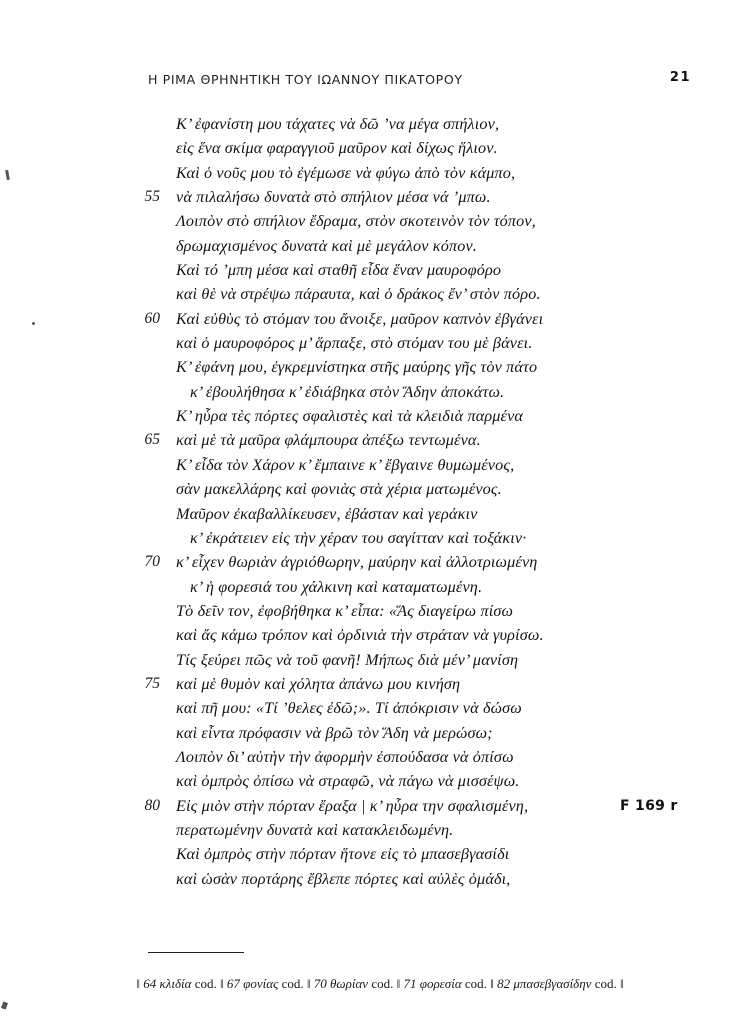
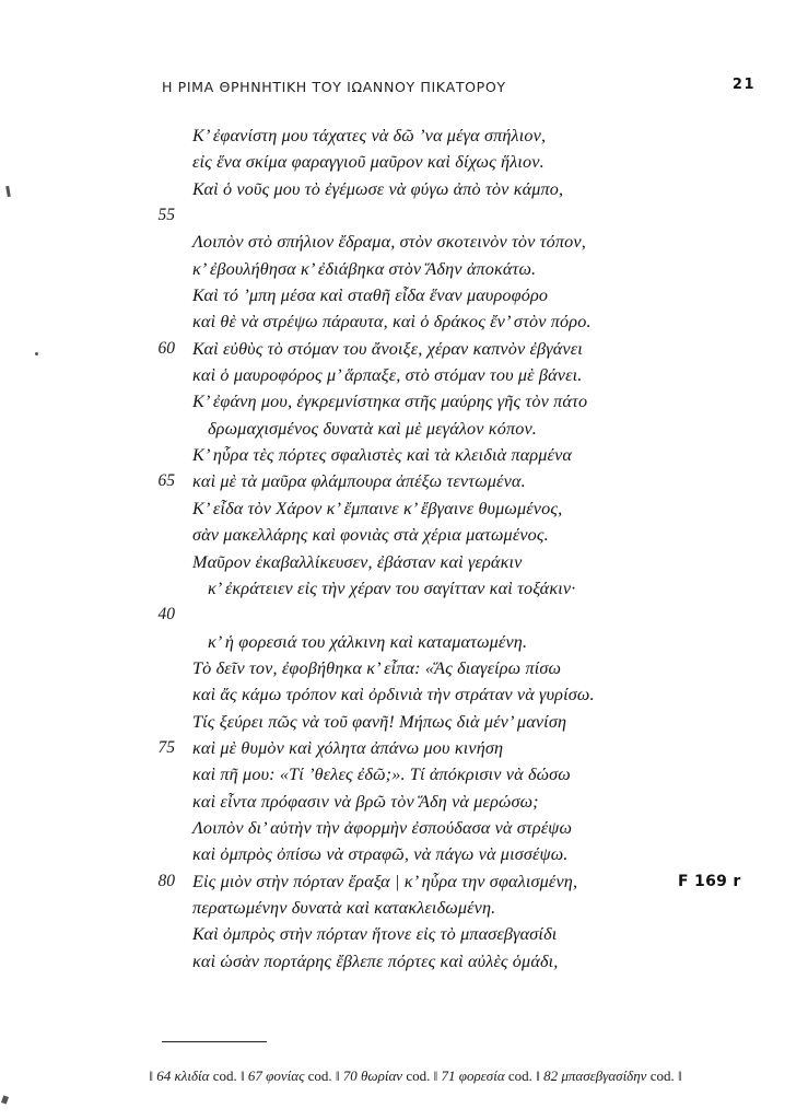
  Η ΡΙΜΑ ΘΡΗΝΗΤΙΚΗ ΤΟΥ ΙΩΑΝΝΟΥ ΠΙΚΑΤΟΡΟΥ
  21
  Κ’ ἐφανίστη μου τάχατες νὰ δῶ ’να μέγα σπήλιον,
  εἰς ἕνα σκίμα φαραγγιοῦ μαῦρον καὶ δίχως ἥλιον.
  Καὶ ὁ νοῦς μου τὸ ἐγέμωσε νὰ φύγω ἀπὸ τὸν κάμπο,
  55
- νὰ πιλαλήσω δυνατὰ στὸ σπήλιον μέσα νά ’μπω.
  Λοιπὸν στὸ σπήλιον ἔδραμα, στὸν σκοτεινὸν τὸν τόπον,
- δρωμαχισμένος δυνατὰ καὶ μὲ μεγάλον κόπον.
+ κ’ ἐβουλήθησα κ’ ἐδιάβηκα στὸν Ἅδην ἀποκάτω.
  Καὶ τό ’μπη μέσα καὶ σταθῆ εἶδα ἕναν μαυροφόρο
  καὶ θὲ νὰ στρέψω πάραυτα, καὶ ὁ δράκος ἔν’ στὸν πόρο.
  60
- Καὶ εὐθὺς τὸ στόμαν του ἄνοιξε, μαῦρον καπνὸν ἐβγάνει
+ Καὶ εὐθὺς τὸ στόμαν του ἄνοιξε, χέραν καπνὸν ἐβγάνει
  καὶ ὁ μαυροφόρος μ’ ἅρπαξε, στὸ στόμαν του μὲ βάνει.
  Κ’ ἐφάνη μου, ἐγκρεμνίστηκα στῆς μαύρης γῆς τὸν πάτο
- κ’ ἐβουλήθησα κ’ ἐδιάβηκα στὸν Ἅδην ἀποκάτω.
+ δρωμαχισμένος δυνατὰ καὶ μὲ μεγάλον κόπον.
  Κ’ ηὗρα τὲς πόρτες σφαλιστὲς καὶ τὰ κλειδιὰ παρμένα
  65
  καὶ μὲ τὰ μαῦρα φλάμπουρα ἀπέξω τεντωμένα.
  Κ’ εἶδα τὸν Χάρον κ’ ἔμπαινε κ’ ἔβγαινε θυμωμένος,
  σὰν μακελλάρης καὶ φονιὰς στὰ χέρια ματωμένος.
  Μαῦρον ἐκαβαλλίκευσεν, ἐβάσταν καὶ γεράκιν
  κ’ ἐκράτειεν εἰς τὴν χέραν του σαγίτταν καὶ τοξάκιν·
- 70
+ 40
- κ’ εἶχεν θωριὰν ἀγριόθωρην, μαύρην καὶ ἀλλοτριωμένη
  κ’ ἡ φορεσιά του χάλκινη καὶ καταματωμένη.
  Τὸ δεῖν τον, ἐφοβήθηκα κ’ εἶπα: «Ἅς διαγείρω πίσω
  καὶ ἄς κάμω τρόπον καὶ ὀρδινιὰ τὴν στράταν νὰ γυρίσω.
  Τίς ξεύρει πῶς νὰ τοῦ φανῆ! Μήπως διὰ μέν’ μανίση
  75
  καὶ μὲ θυμὸν καὶ χόλητα ἀπάνω μου κινήση
  καὶ πῆ μου: «Τί ’θελες ἐδῶ;». Τί ἀπόκρισιν νὰ δώσω
  καὶ εἶντα πρόφασιν νὰ βρῶ τὸν Ἅδη νὰ μερώσω;
- Λοιπὸν δι’ αὐτὴν τὴν ἀφορμὴν ἐσπούδασα νὰ ὀπίσω
+ Λοιπὸν δι’ αὐτὴν τὴν ἀφορμὴν ἐσπούδασα νὰ στρέψω
  καὶ ὀμπρὸς ὀπίσω νὰ στραφῶ, νὰ πάγω νὰ μισσέψω.
  80
  Εἰς μιὸν στὴν πόρταν ἔραξα | κ’ ηὗρα την σφαλισμένη,
  F 169 r
  περατωμένην δυνατὰ καὶ κατακλειδωμένη.
  Καὶ ὀμπρὸς στὴν πόρταν ἥτονε εἰς τὸ μπασεβγασίδι
  καὶ ὡσὰν πορτάρης ἔβλεπε πόρτες καὶ αὐλὲς ὁμάδι,
  ‖ 64 κλιδία cod. ‖ 67 φονίας cod. ‖ 70 θωρίαν cod. ‖ 71 φορεσία cod. ‖ 82 μπασεβγασίδην cod. ‖
